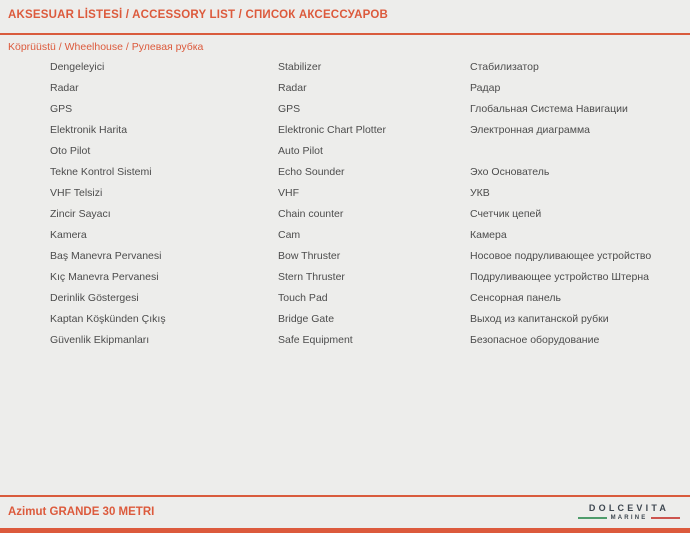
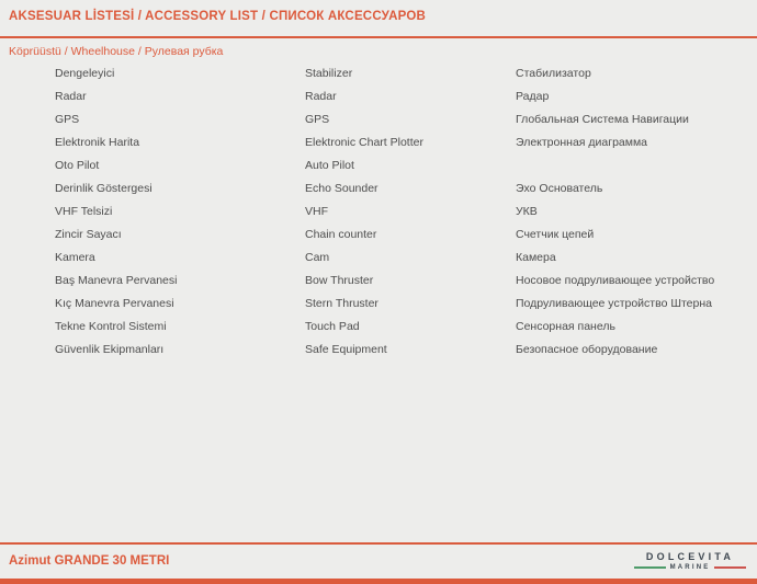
  AKSESUAR LİSTESİ / ACCESSORY LIST / СПИСОК АКСЕССУАРОВ
  Köprüüstü / Wheelhouse / Рулевая рубка
  Dengeleyici
  Stabilizer
  Стабилизатор
  Radar
  Radar
  Радар
  GPS
  GPS
  Глобальная Система Навигации
  Elektronik Harita
  Elektronic Chart Plotter
  Электронная диаграмма
  Oto Pilot
  Auto Pilot
- Tekne Kontrol Sistemi
+ Derinlik Göstergesi
  Echo Sounder
  Эхо Основатель
  VHF Telsizi
  VHF
  УКВ
  Zincir Sayacı
  Chain counter
  Счетчик цепей
  Kamera
  Cam
  Камера
  Baş Manevra Pervanesi
  Bow Thruster
  Носовое подруливающее устройство
  Kıç Manevra Pervanesi
  Stern Thruster
  Подруливающее устройство Штерна
- Derinlik Göstergesi
+ Tekne Kontrol Sistemi
  Touch Pad
  Сенсорная панель
- Kaptan Köşkünden Çıkış
- Bridge Gate
- Выход из капитанской рубки
  Güvenlik Ekipmanları
  Safe Equipment
  Безопасное оборудование
  Azimut GRANDE 30 METRI
  DOLCEVITA
